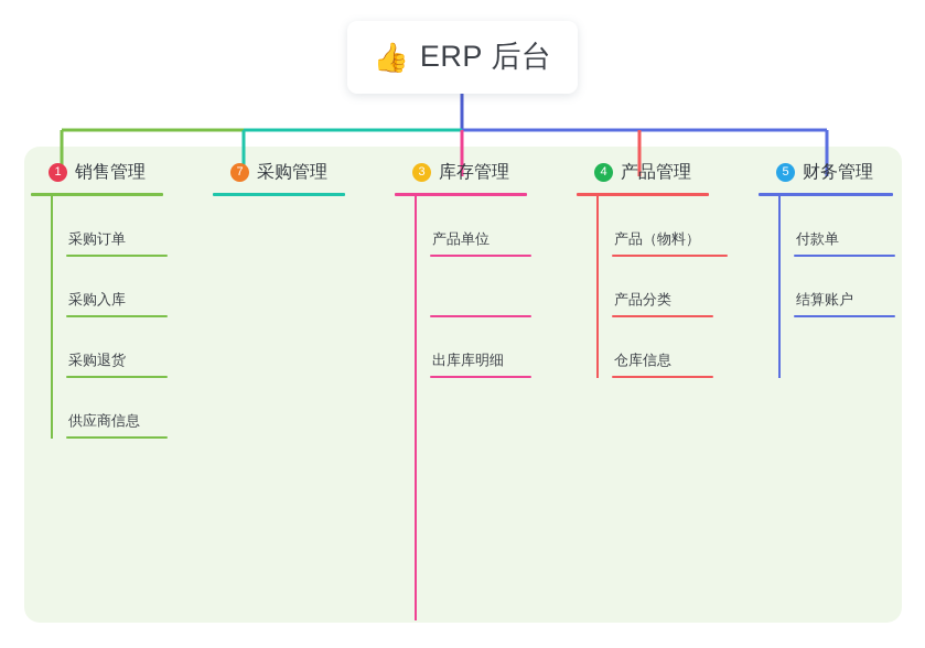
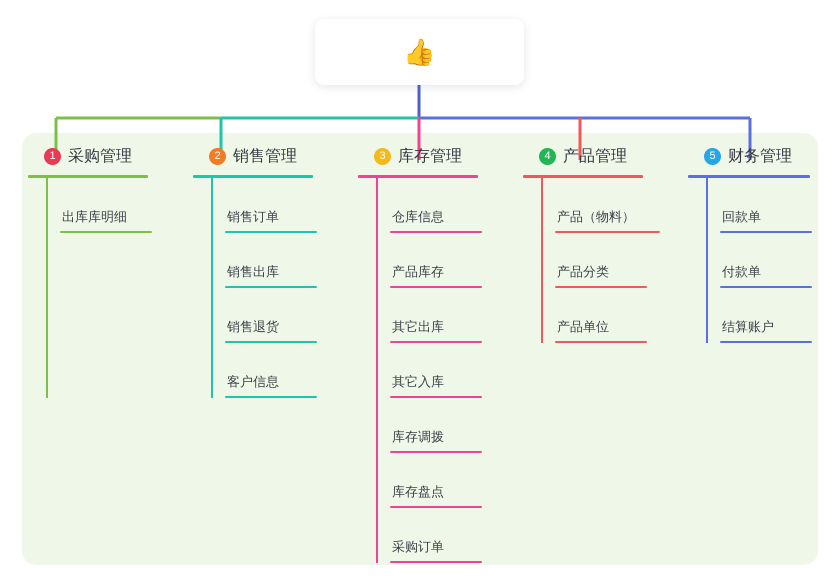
  👍
- ERP 后台
  1
- 销售管理
+ 采购管理
- 采购订单
+ 出库库明细
- 采购入库
- 采购退货
- 供应商信息
- 7
+ 2
- 采购管理
+ 销售管理
+ 销售订单
+ 销售出库
+ 销售退货
+ 客户信息
  3
  库存管理
- 产品单位
+ 仓库信息
+ 产品库存
+ 其它出库
+ 其它入库
+ 库存调拨
+ 库存盘点
- 出库库明细
+ 采购订单
  4
  产品管理
  产品（物料）
  产品分类
- 仓库信息
+ 产品单位
  5
  财务管理
+ 回款单
  付款单
  结算账户
